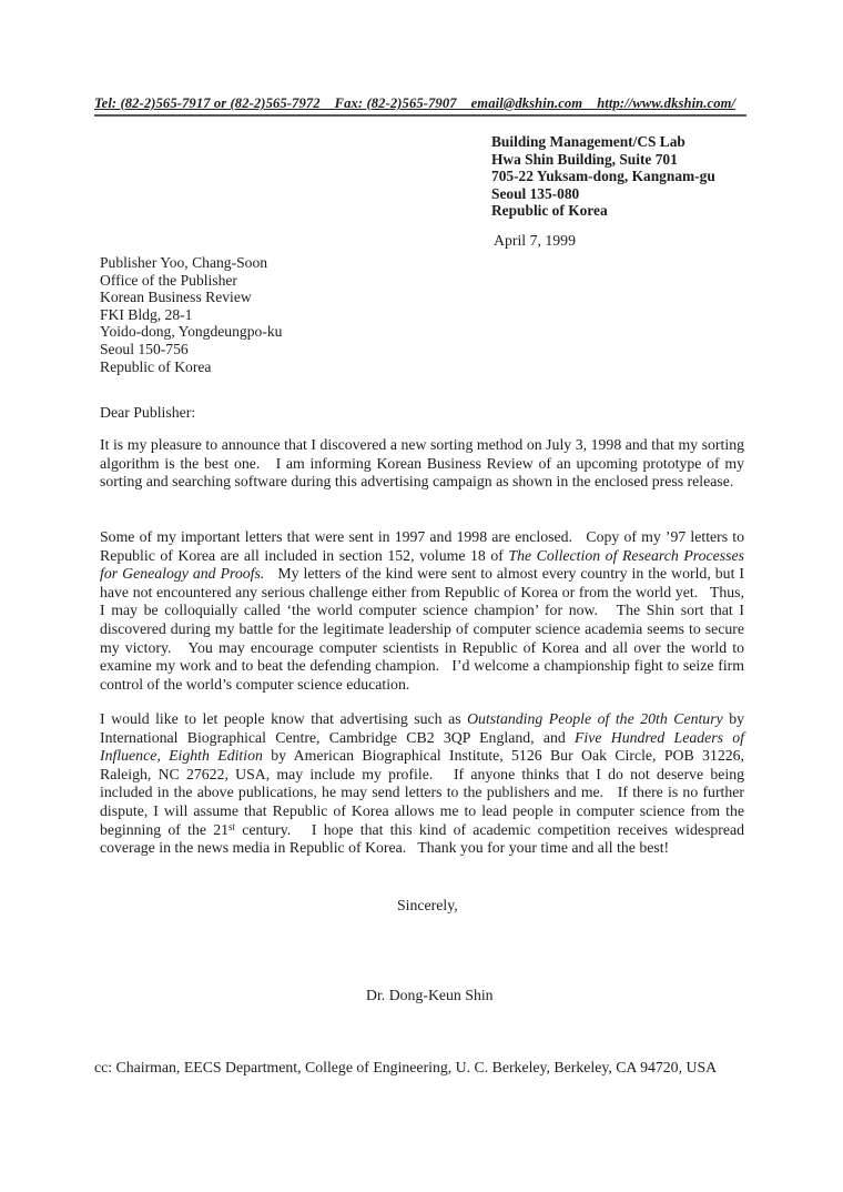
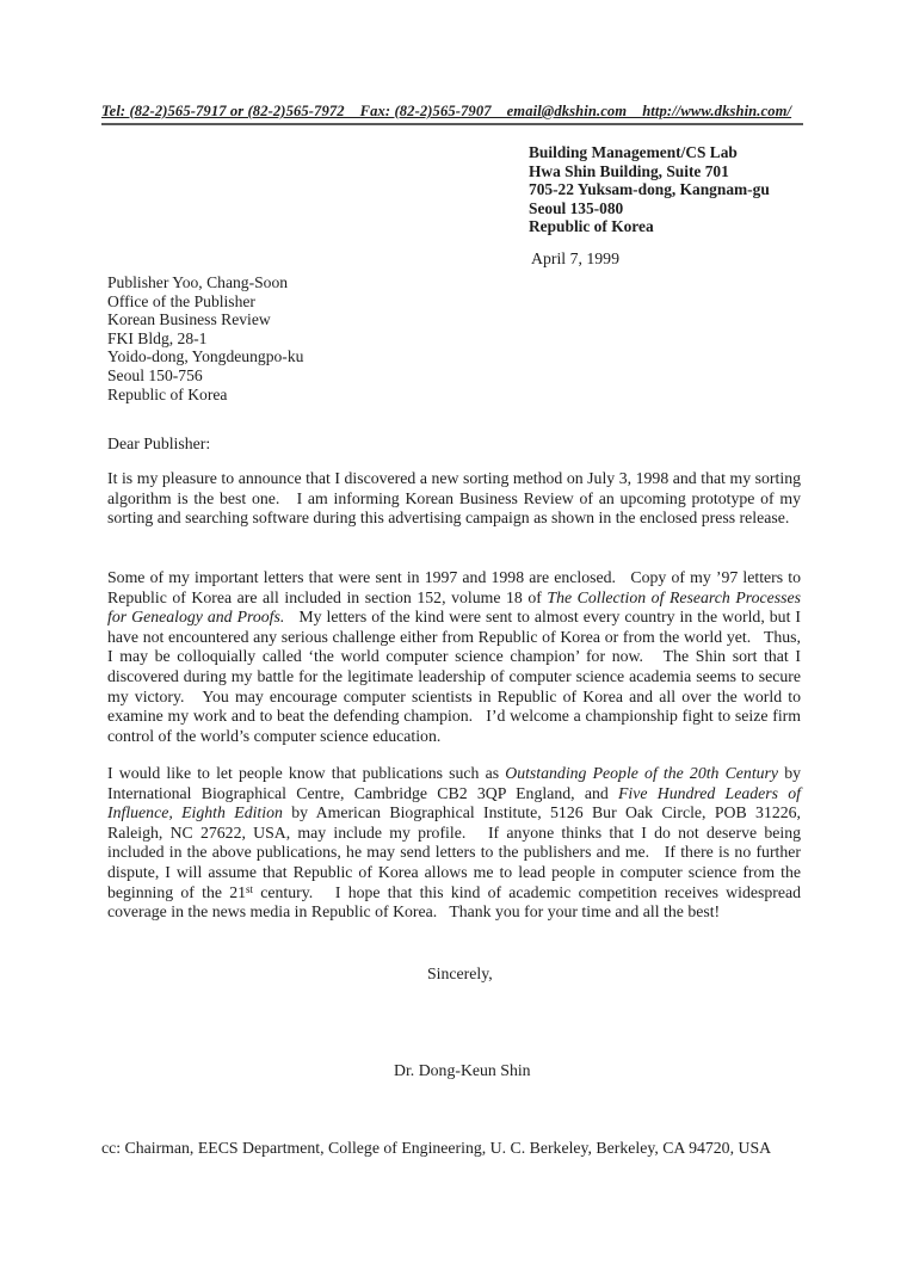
  Tel: (82-2)565-7917 or (82-2)565-7972 Fax: (82-2)565-7907 email@dkshin.com http://www.dkshin.com/
  Building Management/CS Lab
  Hwa Shin Building, Suite 701
  705-22 Yuksam-dong, Kangnam-gu
  Seoul 135-080
  Republic of Korea
  April 7, 1999
  Publisher Yoo, Chang-Soon
  Office of the Publisher
  Korean Business Review
  FKI Bldg, 28-1
  Yoido-dong, Yongdeungpo-ku
  Seoul 150-756
  Republic of Korea
  Dear Publisher:
  It is my pleasure to announce that I discovered a new sorting method on July 3, 1998 and that my sorting algorithm is the best one. I am informing Korean Business Review of an upcoming prototype of my sorting and searching software during this advertising campaign as shown in the enclosed press release.
  Some of my important letters that were sent in 1997 and 1998 are enclosed. Copy of my ’97 letters to Republic of Korea are all included in section 152, volume 18 of The Collection of Research Processes for Genealogy and Proofs. My letters of the kind were sent to almost every country in the world, but I have not encountered any serious challenge either from Republic of Korea or from the world yet. Thus, I may be colloquially called ‘the world computer science champion’ for now. The Shin sort that I discovered during my battle for the legitimate leadership of computer science academia seems to secure my victory. You may encourage computer scientists in Republic of Korea and all over the world to examine my work and to beat the defending champion. I’d welcome a championship fight to seize firm control of the world’s computer science education.
- I would like to let people know that advertising such as Outstanding People of the 20th Century by International Biographical Centre, Cambridge CB2 3QP England, and Five Hundred Leaders of Influence, Eighth Edition by American Biographical Institute, 5126 Bur Oak Circle, POB 31226, Raleigh, NC 27622, USA, may include my profile. If anyone thinks that I do not deserve being included in the above publications, he may send letters to the publishers and me. If there is no further dispute, I will assume that Republic of Korea allows me to lead people in computer science from the beginning of the 21st century. I hope that this kind of academic competition receives widespread coverage in the news media in Republic of Korea. Thank you for your time and all the best!
+ I would like to let people know that publications such as Outstanding People of the 20th Century by International Biographical Centre, Cambridge CB2 3QP England, and Five Hundred Leaders of Influence, Eighth Edition by American Biographical Institute, 5126 Bur Oak Circle, POB 31226, Raleigh, NC 27622, USA, may include my profile. If anyone thinks that I do not deserve being included in the above publications, he may send letters to the publishers and me. If there is no further dispute, I will assume that Republic of Korea allows me to lead people in computer science from the beginning of the 21st century. I hope that this kind of academic competition receives widespread coverage in the news media in Republic of Korea. Thank you for your time and all the best!
  Sincerely,
  Dr. Dong-Keun Shin
  cc: Chairman, EECS Department, College of Engineering, U. C. Berkeley, Berkeley, CA 94720, USA
